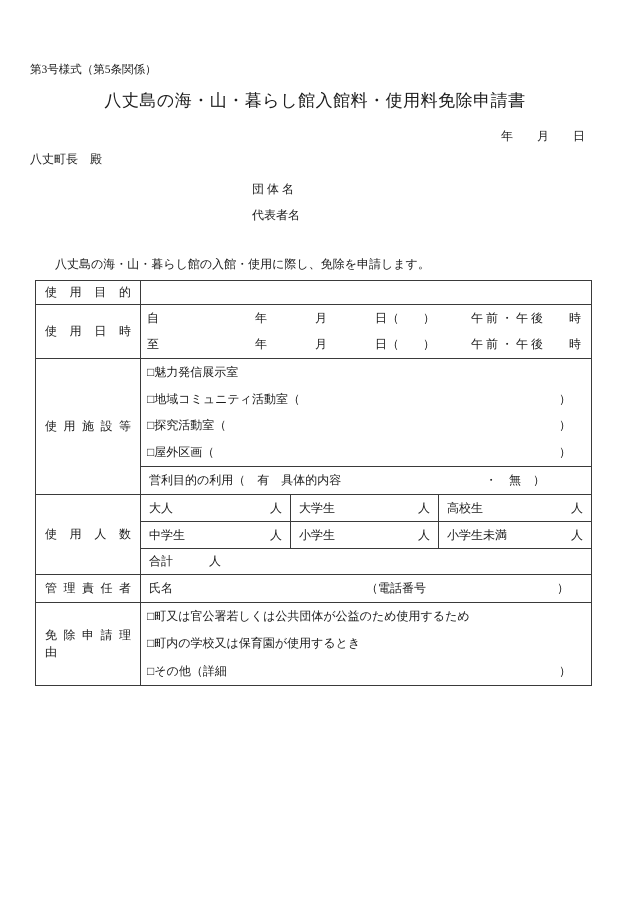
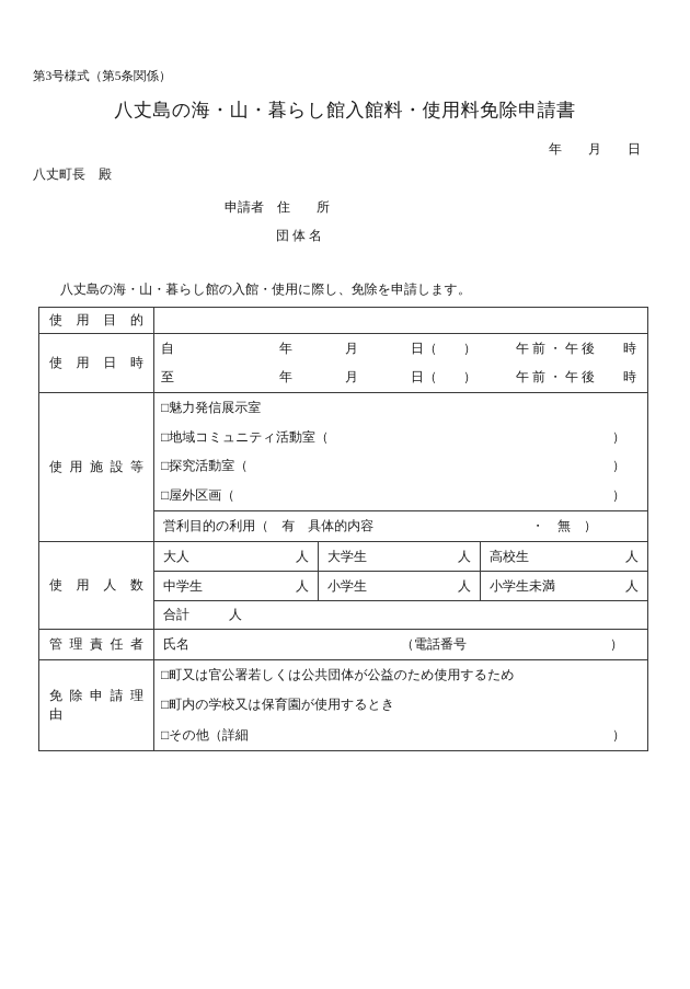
  第3号様式（第5条関係）
  八丈島の海・山・暮らし館入館料・使用料免除申請書
  年 月 日
  八丈町長 殿
+ 申請者 住 所
  団 体 名
- 代表者名
  八丈島の海・山・暮らし館の入館・使用に際し、免除を申請します。
  使 用 目 的
  使 用 日 時	自 年 月 日（ ） 午 前 ・ 午 後 時 至 年 月 日（ ） 午 前 ・ 午 後 時
  使 用 施 設 等	□魅力発信展示室 □地域コミュニティ活動室（ ） □探究活動室（ ） □屋外区画（ ）
  営利目的の利用（ 有 具体的内容 ・ 無 ）
  使 用 人 数	大人 人	大学生 人	高校生 人
  中学生 人	小学生 人	小学生未満 人
  合計 人
  管 理 責 任 者	氏名 （電話番号 ）
  免 除 申 請 理 由	□町又は官公署若しくは公共団体が公益のため使用するため □町内の学校又は保育園が使用するとき □その他（詳細 ）
